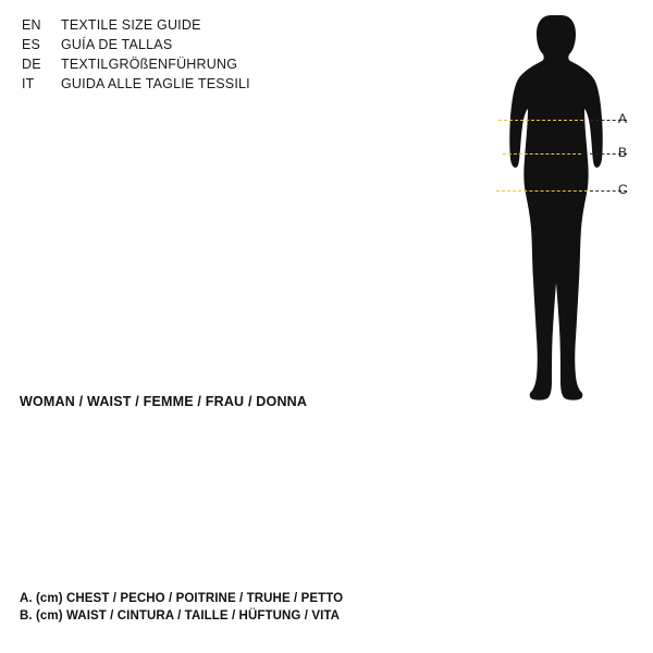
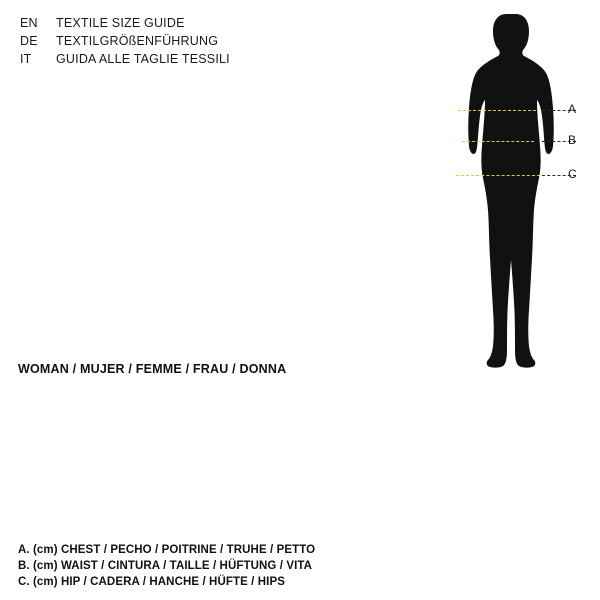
  EN
  TEXTILE SIZE GUIDE
- ES
- GUÍA DE TALLAS
  DE
  TEXTILGRÖßENFÜHRUNG
  IT
  GUIDA ALLE TAGLIE TESSILI
  A
  B
  C
- WOMAN / WAIST / FEMME / FRAU / DONNA
+ WOMAN / MUJER / FEMME / FRAU / DONNA
  A. (cm) CHEST / PECHO / POITRINE / TRUHE / PETTO
  B. (cm) WAIST / CINTURA / TAILLE / HÜFTUNG / VITA
+ C. (cm) HIP / CADERA / HANCHE / HÜFTE / HIPS
